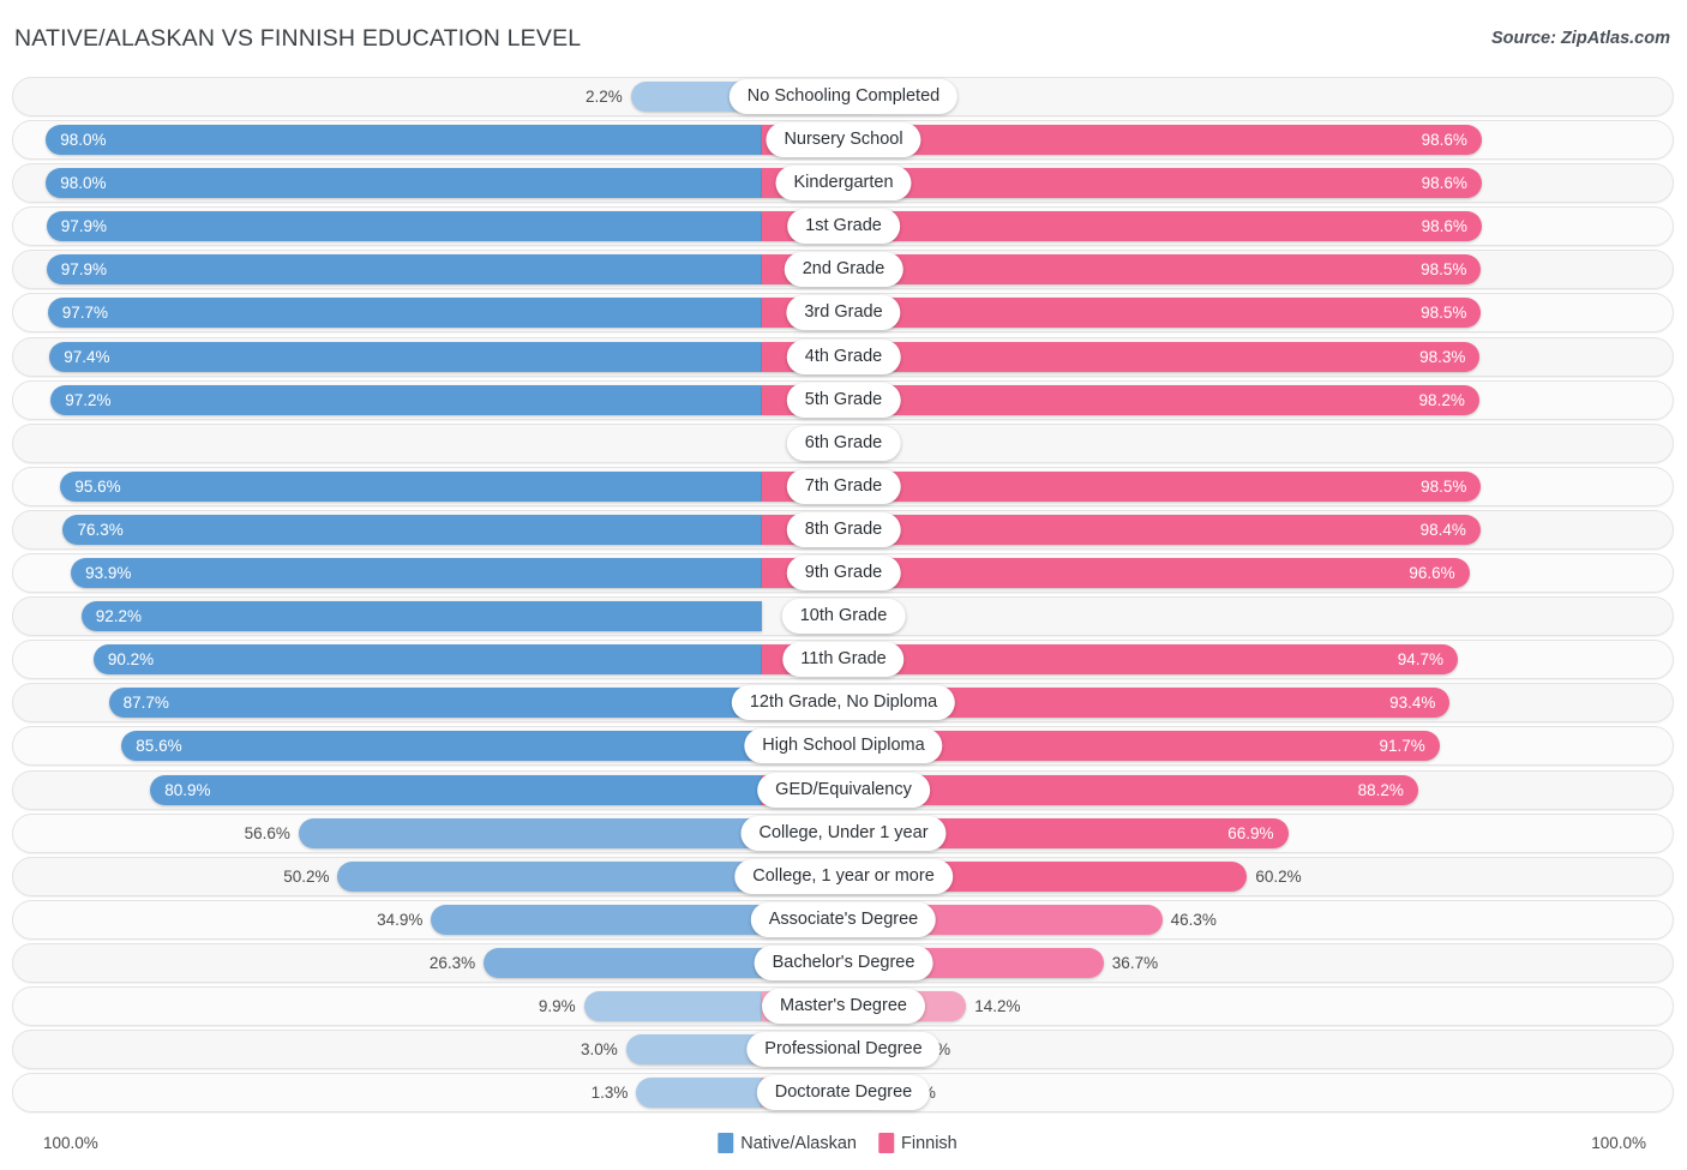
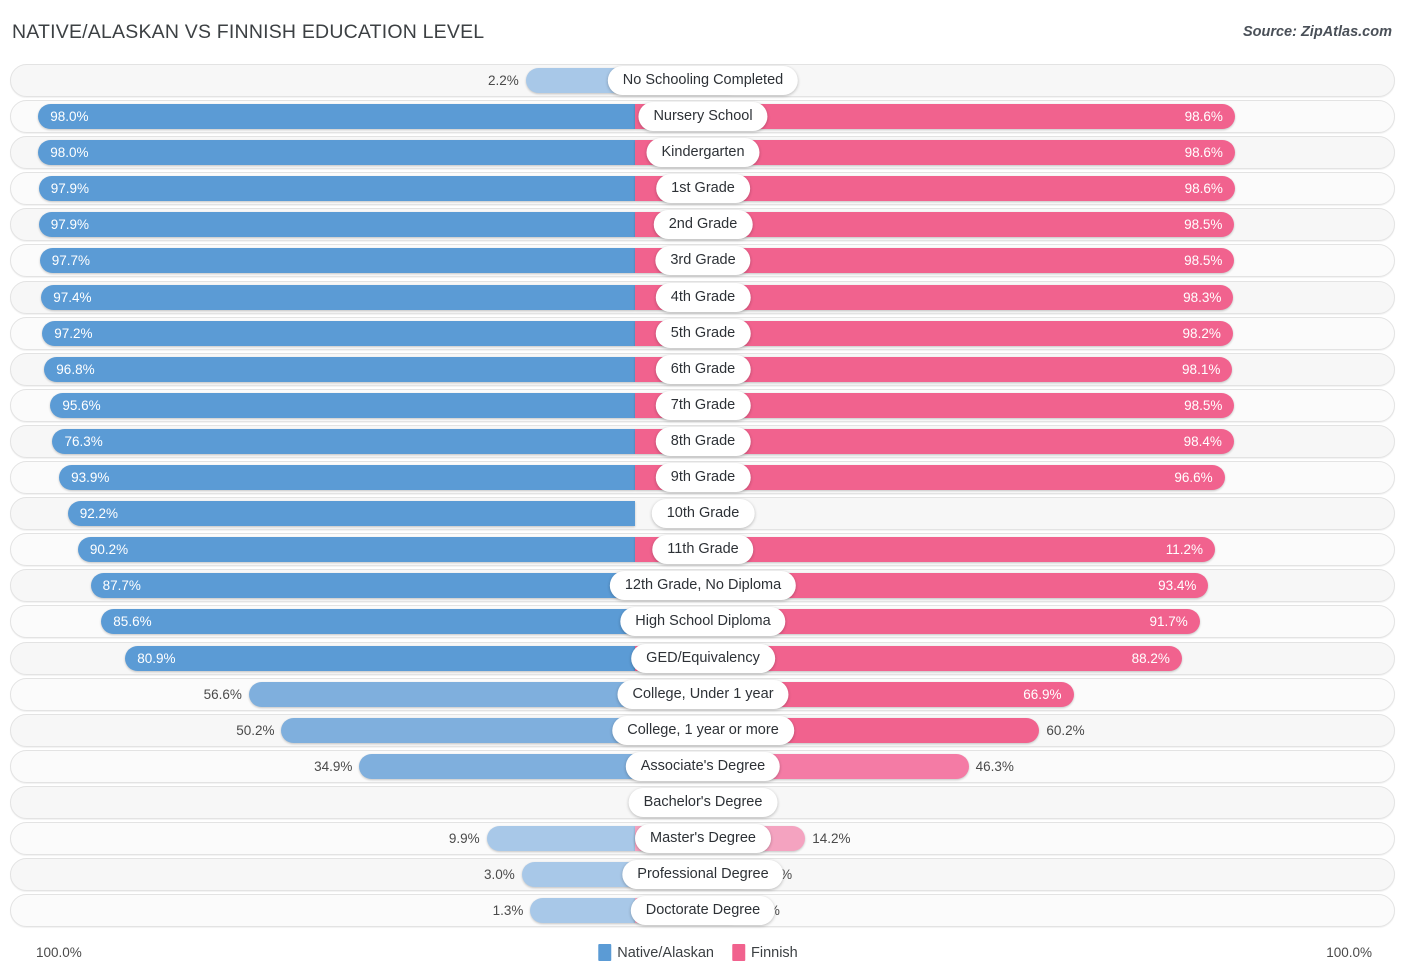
  NATIVE/ALASKAN VS FINNISH EDUCATION LEVEL
  Source: ZipAtlas.com
  2.2%
  No Schooling Completed
  98.0%
  98.6%
  Nursery School
  98.0%
  98.6%
  Kindergarten
  97.9%
  98.6%
  1st Grade
  97.9%
  98.5%
  2nd Grade
  97.7%
  98.5%
  3rd Grade
  97.4%
  98.3%
  4th Grade
  97.2%
  98.2%
  5th Grade
+ 96.8%
+ 98.1%
  6th Grade
  95.6%
  98.5%
  7th Grade
  76.3%
  98.4%
  8th Grade
  93.9%
  96.6%
  9th Grade
  92.2%
  10th Grade
  90.2%
- 94.7%
+ 11.2%
  11th Grade
  87.7%
  93.4%
  12th Grade, No Diploma
  85.6%
  91.7%
  High School Diploma
  80.9%
  88.2%
  GED/Equivalency
  56.6%
  66.9%
  College, Under 1 year
  50.2%
  60.2%
  College, 1 year or more
  34.9%
  46.3%
  Associate's Degree
- 26.3%
- 36.7%
  Bachelor's Degree
  9.9%
  14.2%
  Master's Degree
  3.0%
  Professional Degree
  1.3%
  Doctorate Degree
  100.0%
  Native/Alaskan
  Finnish
  100.0%
